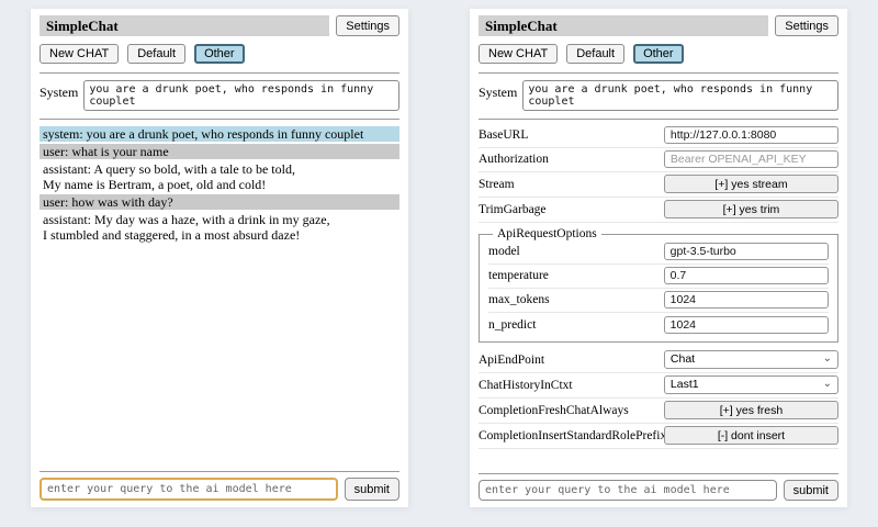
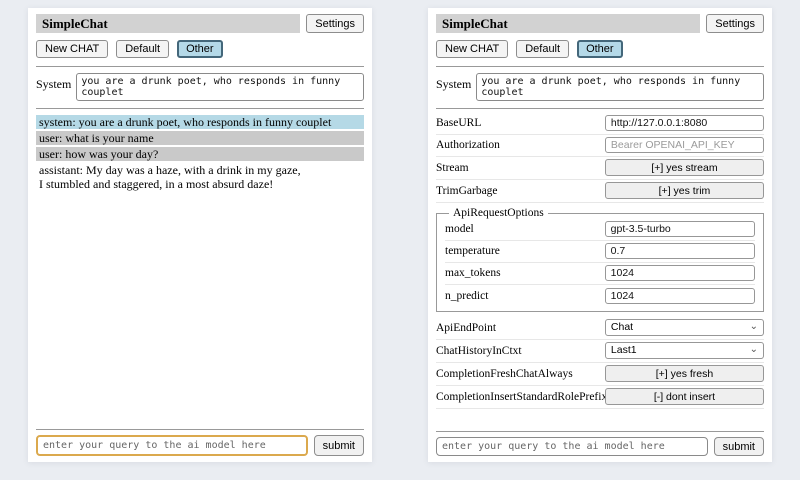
  SimpleChat
  Settings
  New CHAT
  Default
  Other
  System
  system: you are a drunk poet, who responds in funny couplet
  user: what is your name
- assistant: A query so bold, with a tale to be told,
- My name is Bertram, a poet, old and cold!
- user: how was with day?
+ user: how was your day?
  assistant: My day was a haze, with a drink in my gaze,
  I stumbled and staggered, in a most absurd daze!
  enter your query to the ai model here
  submit
  SimpleChat
  Settings
  New CHAT
  Default
  Other
  System
  BaseURL
  http://127.0.0.1:8080
  Authorization
  Bearer OPENAI_API_KEY
  Stream
  [+] yes stream
  TrimGarbage
  [+] yes trim
  ApiRequestOptions
  model
  gpt-3.5-turbo
  temperature
  0.7
  max_tokens
  1024
  n_predict
  1024
  ApiEndPoint
  Chat
  ⌄
  ChatHistoryInCtxt
  Last1
  ⌄
  CompletionFreshChatAlways
  [+] yes fresh
  CompletionInsertStandardRolePrefi
  [-] dont insert
  enter your query to the ai model here
  submit
